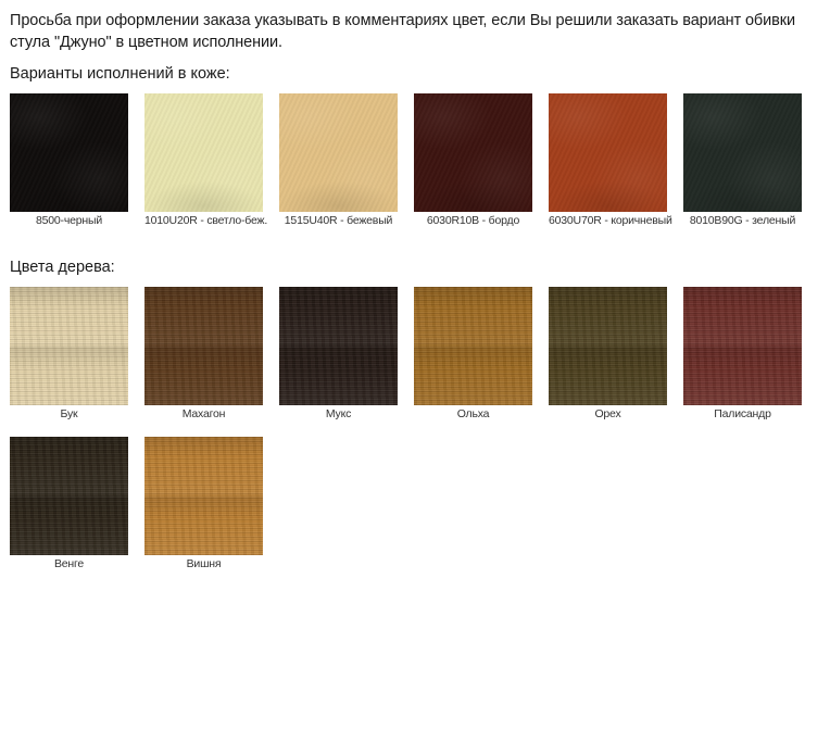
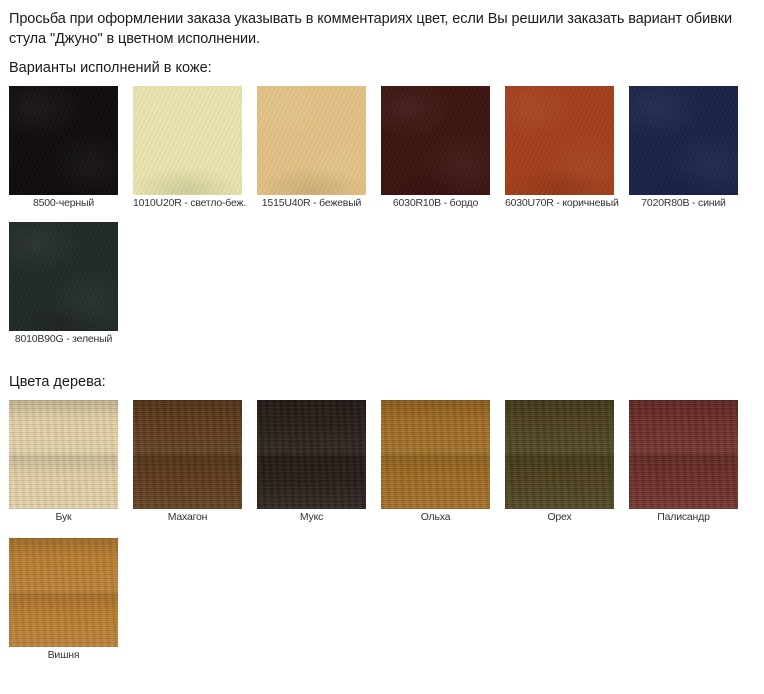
  Просьба при оформлении заказа указывать в комментариях цвет, если Вы решили заказать вариант обивки стула "Джуно" в цветном исполнении.
  Варианты исполнений в коже:
  8500-черный
  1010U20R - светло-беж.
  1515U40R - бежевый
  6030R10B - бордо
  6030U70R - коричневый
+ 7020R80B - синий
  8010B90G - зеленый
  Цвета дерева:
  Бук
  Махагон
  Мукс
  Ольха
  Орех
  Палисандр
- Венге
  Вишня
